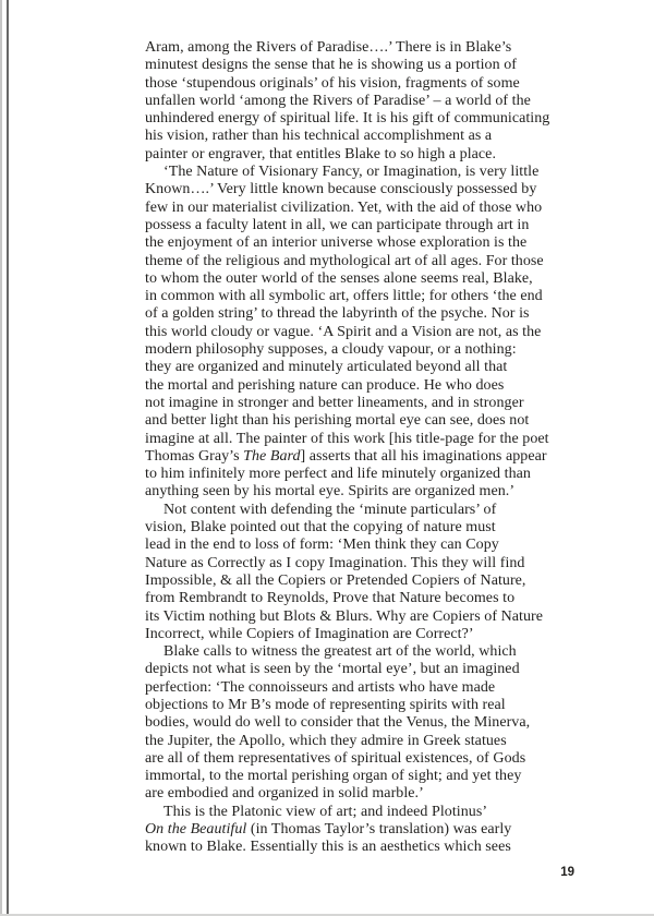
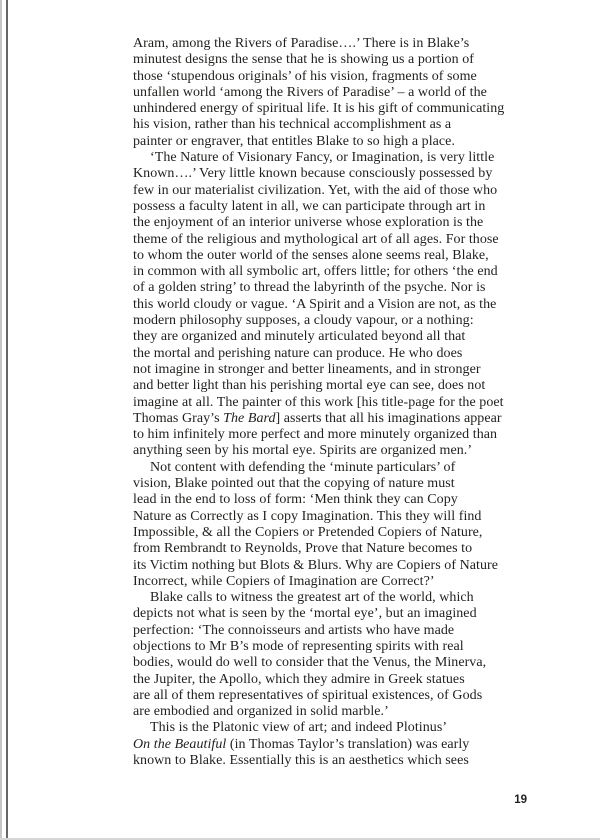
  Aram, among the Rivers of Paradise….’ There is in Blake’s
  minutest designs the sense that he is showing us a portion of
  those ‘stupendous originals’ of his vision, fragments of some
  unfallen world ‘among the Rivers of Paradise’ – a world of the
  unhindered energy of spiritual life. It is his gift of communicating
  his vision, rather than his technical accomplishment as a
  painter or engraver, that entitles Blake to so high a place.
  ‘The Nature of Visionary Fancy, or Imagination, is very little
  Known….’ Very little known because consciously possessed by
  few in our materialist civilization. Yet, with the aid of those who
  possess a faculty latent in all, we can participate through art in
  the enjoyment of an interior universe whose exploration is the
  theme of the religious and mythological art of all ages. For those
  to whom the outer world of the senses alone seems real, Blake,
  in common with all symbolic art, offers little; for others ‘the end
  of a golden string’ to thread the labyrinth of the psyche. Nor is
  this world cloudy or vague. ‘A Spirit and a Vision are not, as the
  modern philosophy supposes, a cloudy vapour, or a nothing:
  they are organized and minutely articulated beyond all that
  the mortal and perishing nature can produce. He who does
  not imagine in stronger and better lineaments, and in stronger
  and better light than his perishing mortal eye can see, does not
  imagine at all. The painter of this work [his title-page for the poet
  Thomas Gray’s The Bard] asserts that all his imaginations appear
- to him infinitely more perfect and life minutely organized than
+ to him infinitely more perfect and more minutely organized than
  anything seen by his mortal eye. Spirits are organized men.’
  Not content with defending the ‘minute particulars’ of
  vision, Blake pointed out that the copying of nature must
  lead in the end to loss of form: ‘Men think they can Copy
  Nature as Correctly as I copy Imagination. This they will find
  Impossible, & all the Copiers or Pretended Copiers of Nature,
  from Rembrandt to Reynolds, Prove that Nature becomes to
  its Victim nothing but Blots & Blurs. Why are Copiers of Nature
  Incorrect, while Copiers of Imagination are Correct?’
  Blake calls to witness the greatest art of the world, which
  depicts not what is seen by the ‘mortal eye’, but an imagined
  perfection: ‘The connoisseurs and artists who have made
  objections to Mr B’s mode of representing spirits with real
  bodies, would do well to consider that the Venus, the Minerva,
  the Jupiter, the Apollo, which they admire in Greek statues
  are all of them representatives of spiritual existences, of Gods
- immortal, to the mortal perishing organ of sight; and yet they
  are embodied and organized in solid marble.’
  This is the Platonic view of art; and indeed Plotinus’
  On the Beautiful (in Thomas Taylor’s translation) was early
  known to Blake. Essentially this is an aesthetics which sees
  19
